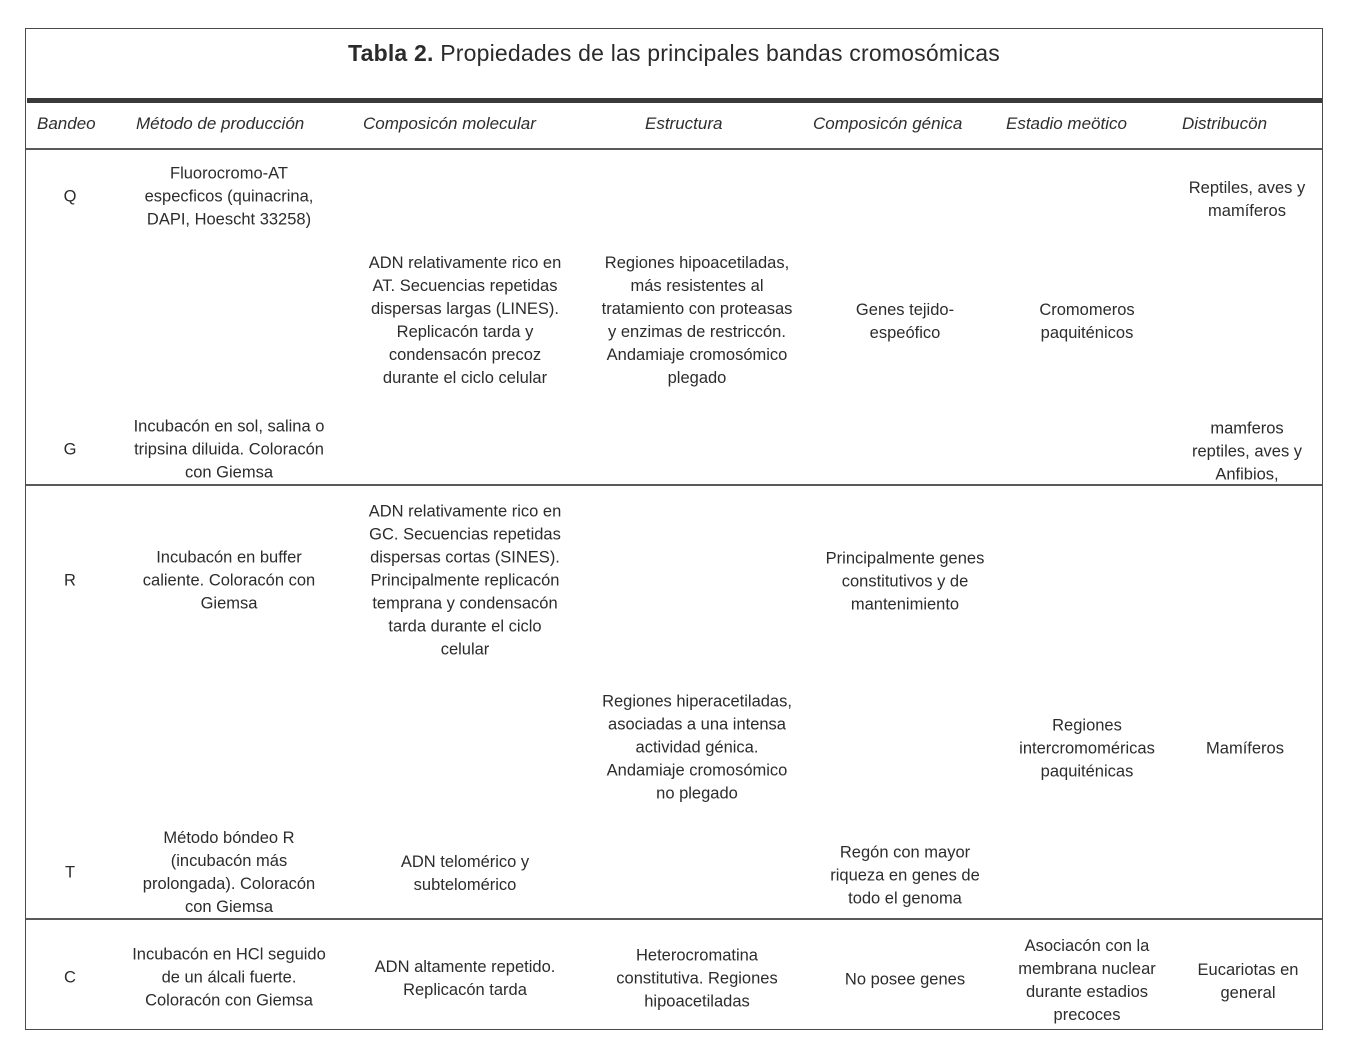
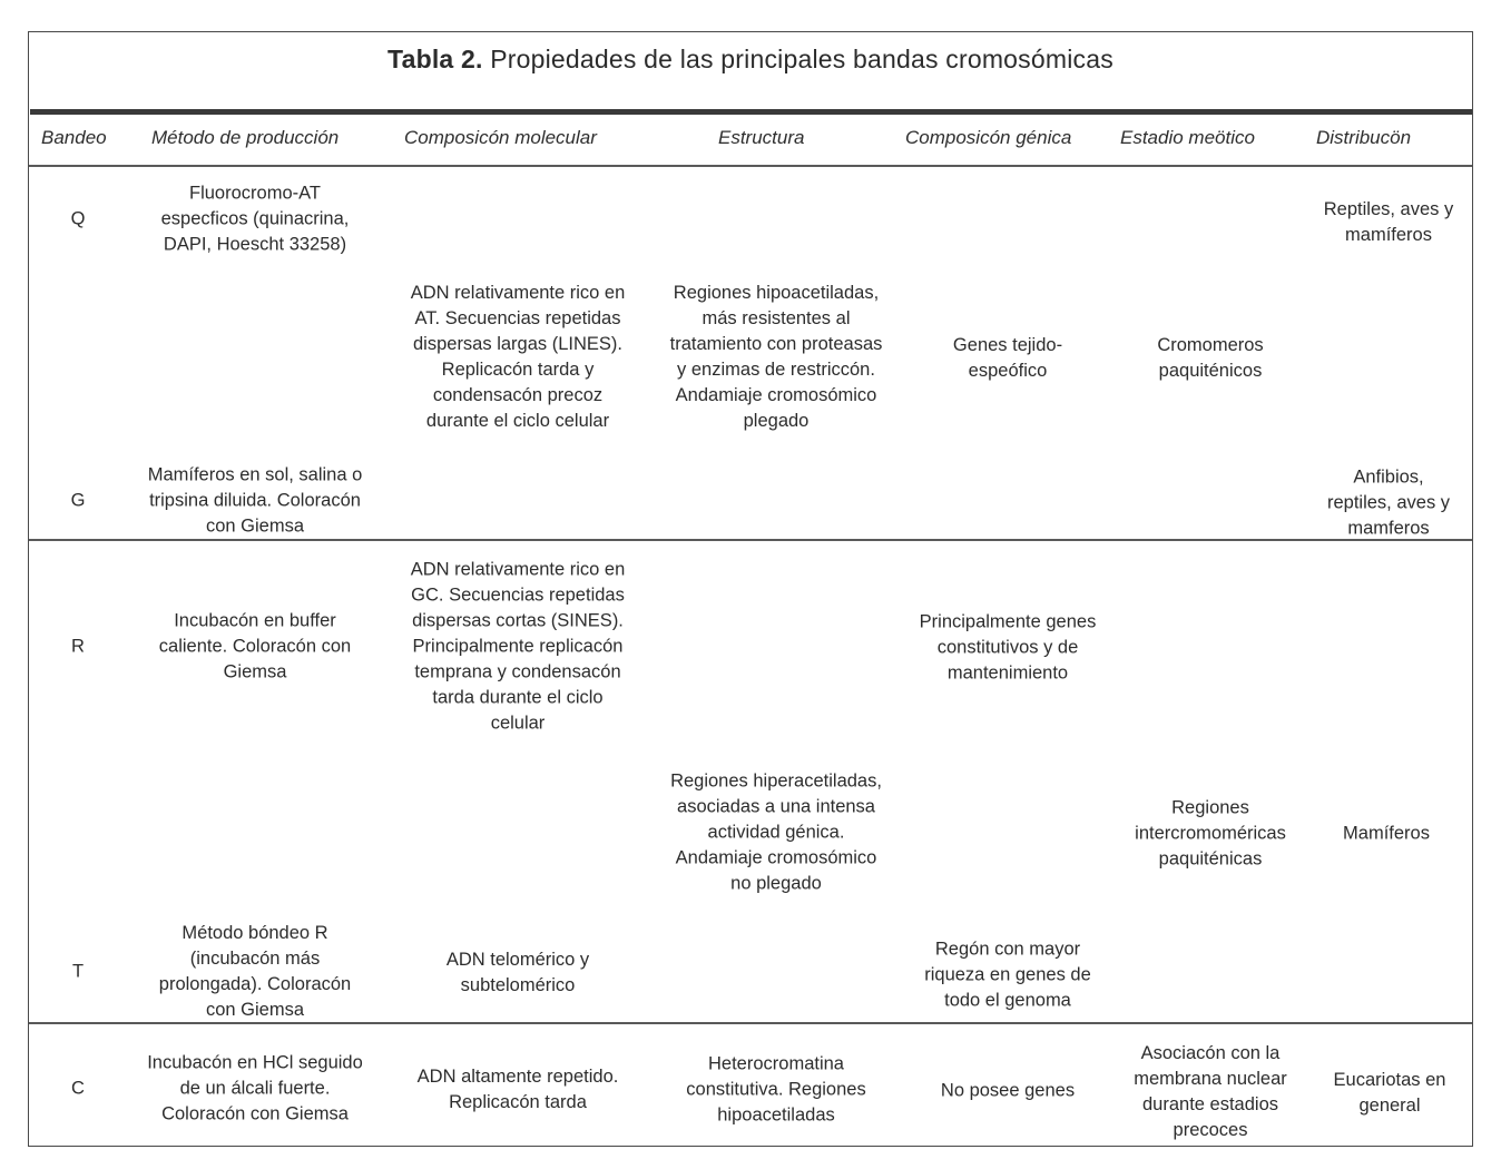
  Tabla 2. Propiedades de las principales bandas cromosómicas
  Bandeo
  Método de producción
  Composicón molecular
  Estructura
  Composicón génica
  Estadio meötico
  Distribucön
  Q
  Fluorocromo-AT
  especficos (quinacrina,
  DAPI, Hoescht 33258)
  Reptiles, aves y
  mamíferos
  ADN relativamente rico en
  AT. Secuencias repetidas
  dispersas largas (LINES).
  Replicacón tarda y
  condensacón precoz
  durante el ciclo celular
  Regiones hipoacetiladas,
  más resistentes al
  tratamiento con proteasas
  y enzimas de restriccón.
  Andamiaje cromosómico
  plegado
  Genes tejido-
  espeófico
  Cromomeros
  paquiténicos
  G
- Incubacón en sol, salina o
+ Mamíferos en sol, salina o
  tripsina diluida. Coloracón
  con Giemsa
- mamferos
+ Anfibios,
  reptiles, aves y
- Anfibios,
+ mamferos
  R
  Incubacón en buffer
  caliente. Coloracón con
  Giemsa
  ADN relativamente rico en
  GC. Secuencias repetidas
  dispersas cortas (SINES).
  Principalmente replicacón
  temprana y condensacón
  tarda durante el ciclo
  celular
  Principalmente genes
  constitutivos y de
  mantenimiento
  Regiones hiperacetiladas,
  asociadas a una intensa
  actividad génica.
  Andamiaje cromosómico
  no plegado
  Regiones
  intercromoméricas
  paquiténicas
  Mamíferos
  T
  Método bóndeo R
  (incubacón más
  prolongada). Coloracón
  con Giemsa
  ADN telomérico y
  subtelomérico
  Regón con mayor
  riqueza en genes de
  todo el genoma
  C
  Incubacón en HCl seguido
  de un álcali fuerte.
  Coloracón con Giemsa
  ADN altamente repetido.
  Replicacón tarda
  Heterocromatina
  constitutiva. Regiones
  hipoacetiladas
  No posee genes
  Asociacón con la
  membrana nuclear
  durante estadios
  precoces
  Eucariotas en
  general
